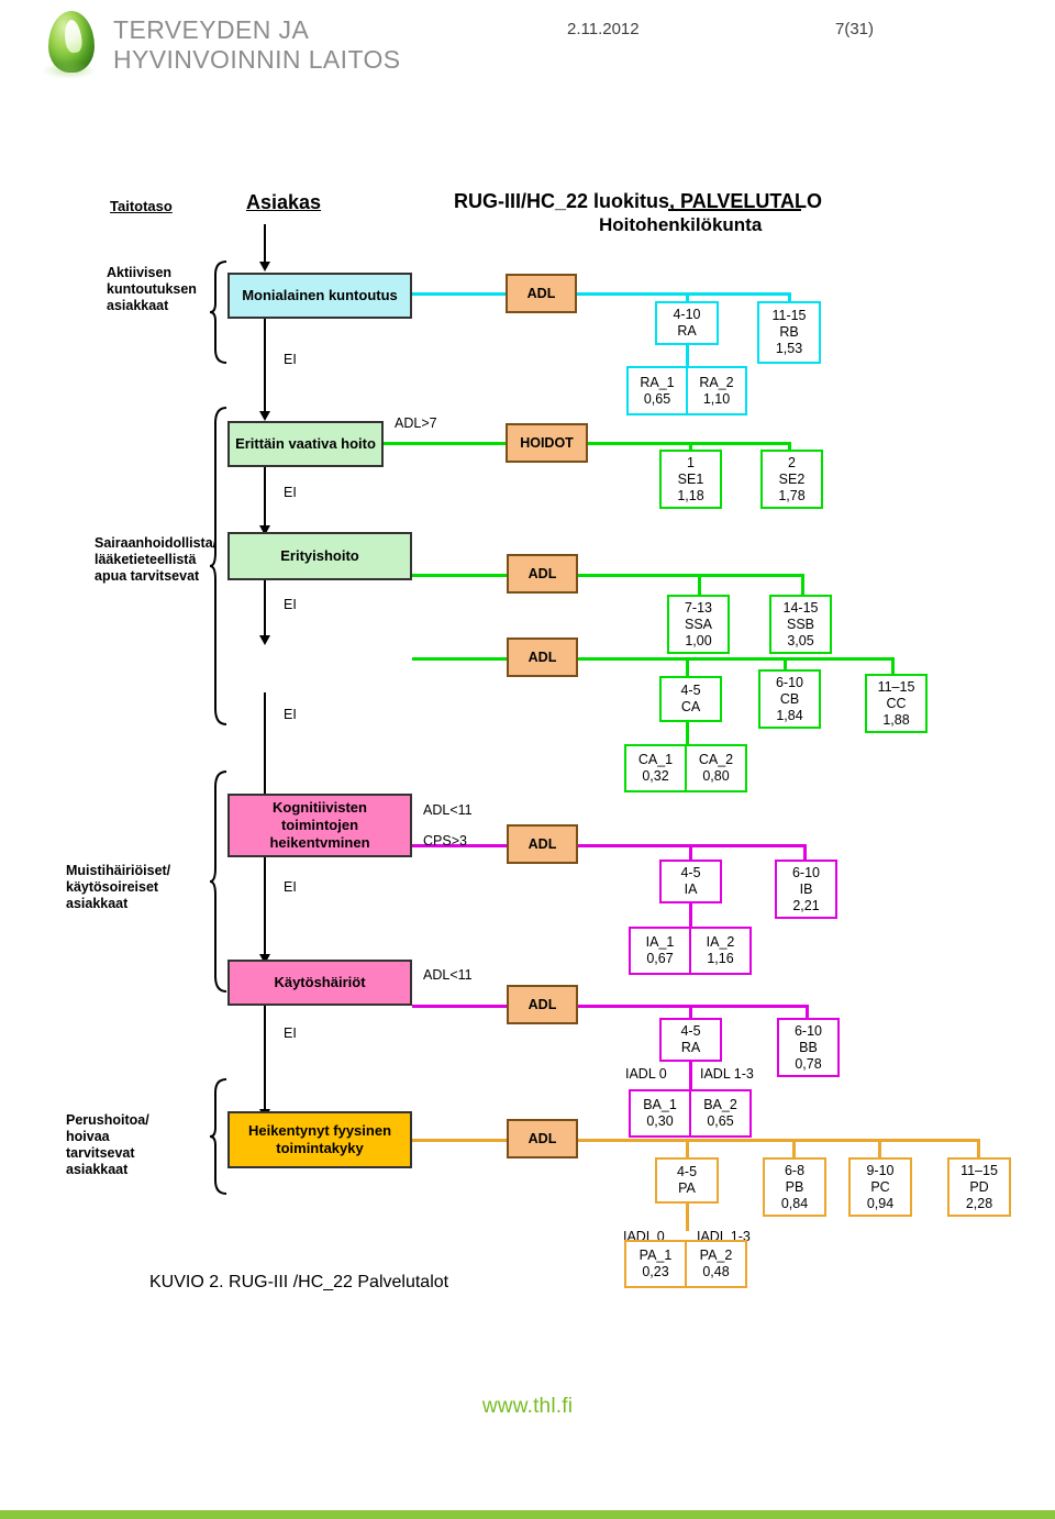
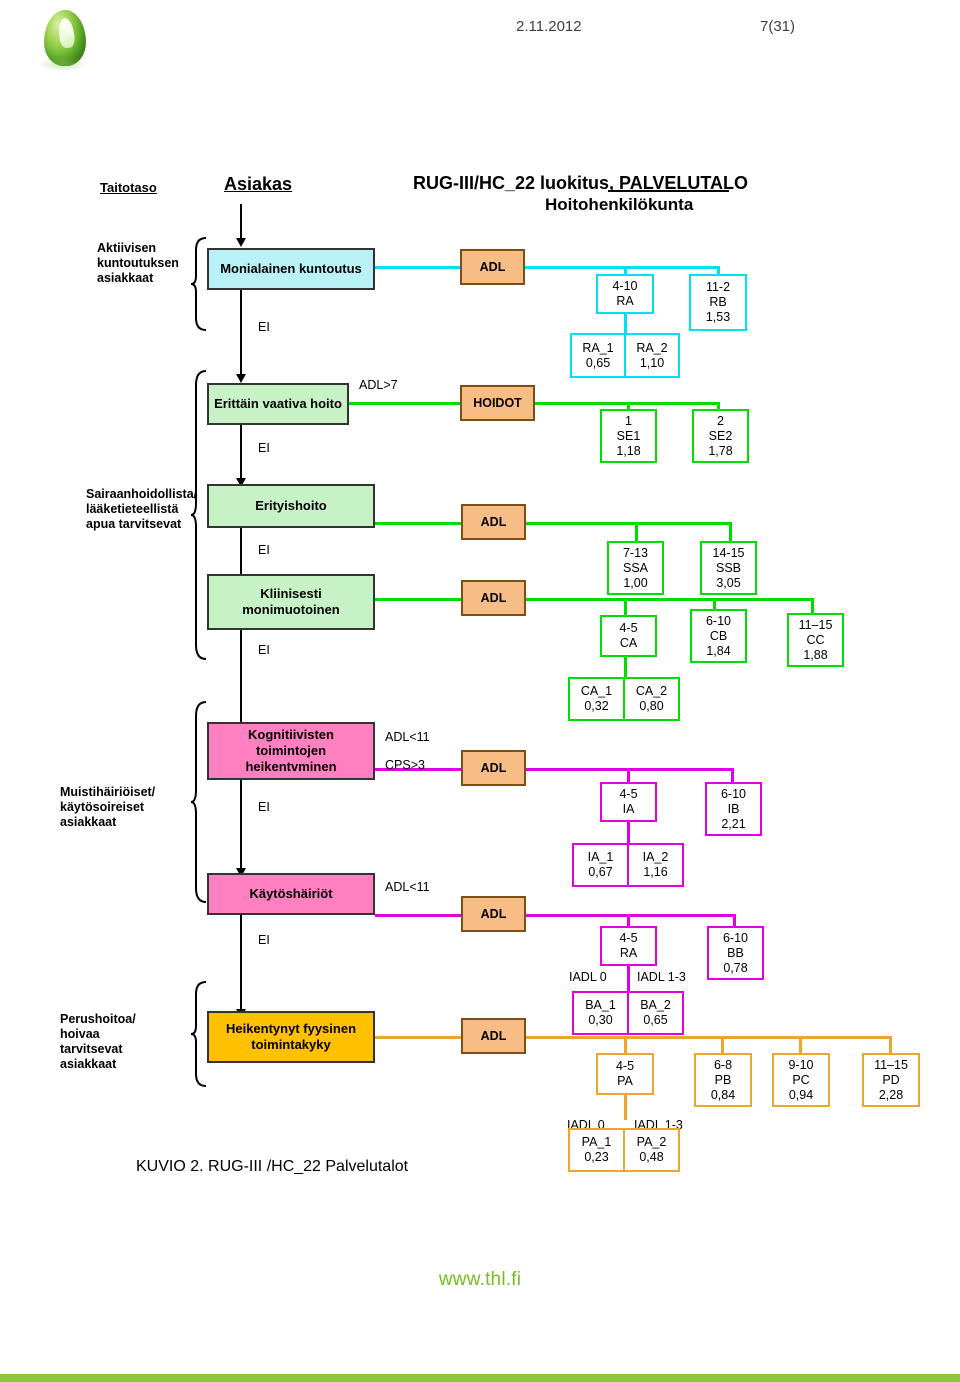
- TERVEYDEN JA
- HYVINVOINNIN LAITOS
  2.11.2012
  7(31)
  Taitotaso
  Asiakas
  RUG-III/HC_22 luokitus, PALVELUTALO
  Hoitohenkilökunta
  Aktiivisen
  kuntoutuksen
  asiakkaat
  Sairaanhoidollista
  lääketieteellistä
  apua tarvitsevat
  Muistihäiriöiset/
  käytösoireiset
  asiakkaat
  Perushoitoa/
  hoivaa
  tarvitsevat
  asiakkaat
  Monialainen kuntoutus
  ADL
  4-10
  RA
- 11-15
+ 11-2
  RB
  1,53
  RA_1
  0,65
  RA_2
  1,10
  EI
  Erittäin vaativa hoito
  ADL>7
  HOIDOT
  1
  SE1
  1,18
  2
  SE2
  1,78
  EI
  Erityishoito
  ADL
  7-13
  SSA
  1,00
  14-15
  SSB
  3,05
  EI
+ Kliinisesti
+ monimuotoinen
  ADL
  4-5
  CA
  6-10
  CB
  1,84
  11–15
  CC
  1,88
  CA_1
  0,32
  CA_2
  0,80
  EI
  Kognitiivisten
  toimintojen
  heikentvminen
  ADL<11
  CPS>3
  ADL
  4-5
  IA
  6-10
  IB
  2,21
  IA_1
  0,67
  IA_2
  1,16
  EI
  Käytöshäiriöt
  ADL<11
  ADL
  4-5
  RA
  6-10
  BB
  0,78
  IADL 0
  IADL 1-3
  BA_1
  0,30
  BA_2
  0,65
  EI
  Heikentynyt fyysinen
  toimintakyky
  ADL
  4-5
  PA
  6-8
  PB
  0,84
  9-10
  PC
  0,94
  11–15
  PD
  2,28
  IADL 0
  IADL 1-3
  PA_1
  0,23
  PA_2
  0,48
  KUVIO 2. RUG-III /HC_22 Palvelutalot
  www.thl.fi
